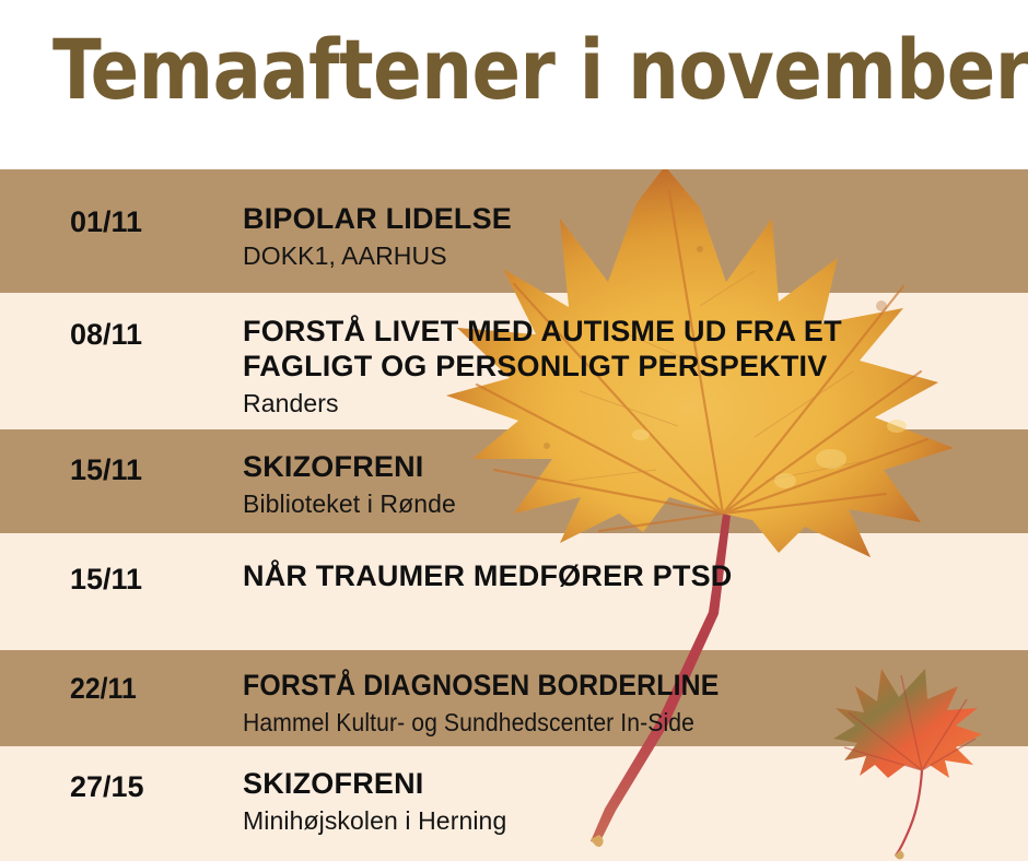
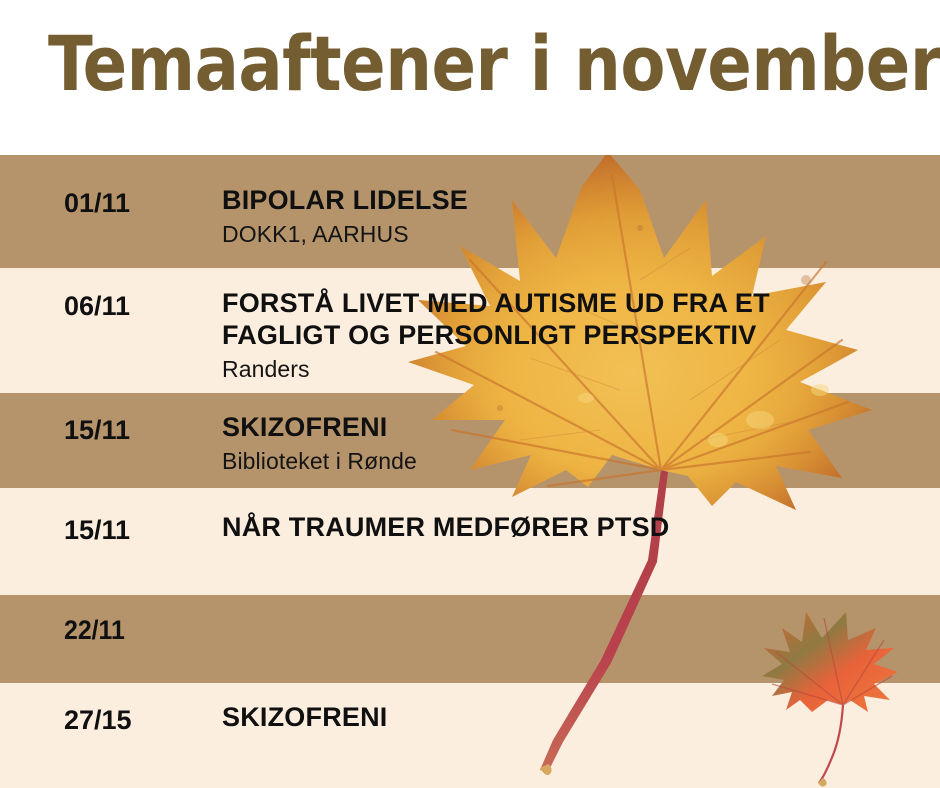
  Temaaftener i november
  01/11
  BIPOLAR LIDELSE
  DOKK1, AARHUS
- 08/11
+ 06/11
  FORSTÅ LIVET MED AUTISME UD FRA ET
  FAGLIGT OG PERSONLIGT PERSPEKTIV
  Randers
  15/11
  SKIZOFRENI
  Biblioteket i Rønde
  15/11
  NÅR TRAUMER MEDFØRER PTSD
  22/11
- FORSTÅ DIAGNOSEN BORDERLINE
- Hammel Kultur- og Sundhedscenter In-Side
  27/15
  SKIZOFRENI
- Minihøjskolen i Herning
